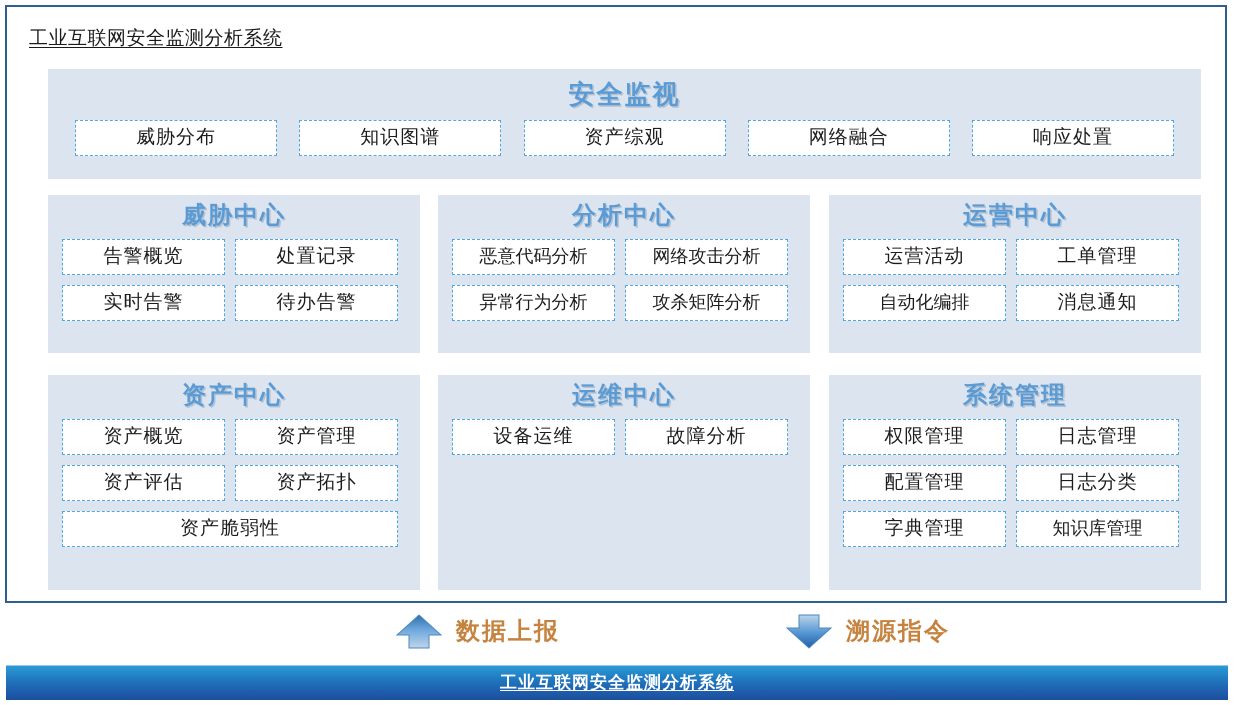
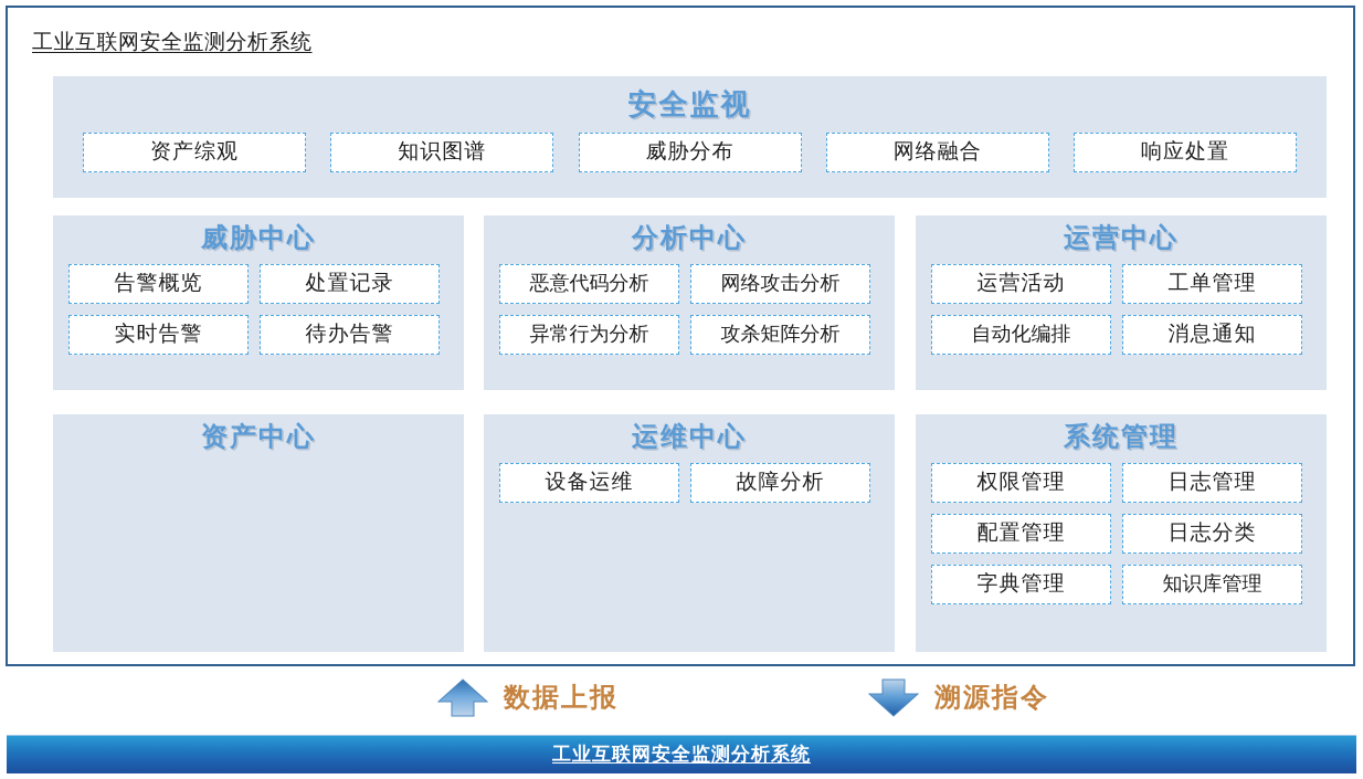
  工业互联网安全监测分析系统
  安全监视
- 威胁分布
+ 资产综观
  知识图谱
- 资产综观
+ 威胁分布
  网络融合
  响应处置
  威胁中心
  告警概览
  处置记录
  实时告警
  待办告警
  分析中心
  恶意代码分析
  网络攻击分析
  异常行为分析
  攻杀矩阵分析
  运营中心
  运营活动
  工单管理
  自动化编排
  消息通知
  资产中心
- 资产概览
- 资产管理
- 资产评估
- 资产拓扑
- 资产脆弱性
  运维中心
  设备运维
  故障分析
  系统管理
  权限管理
  日志管理
  配置管理
  日志分类
  字典管理
  知识库管理
  数据上报
  溯源指令
  工业互联网安全监测分析系统
